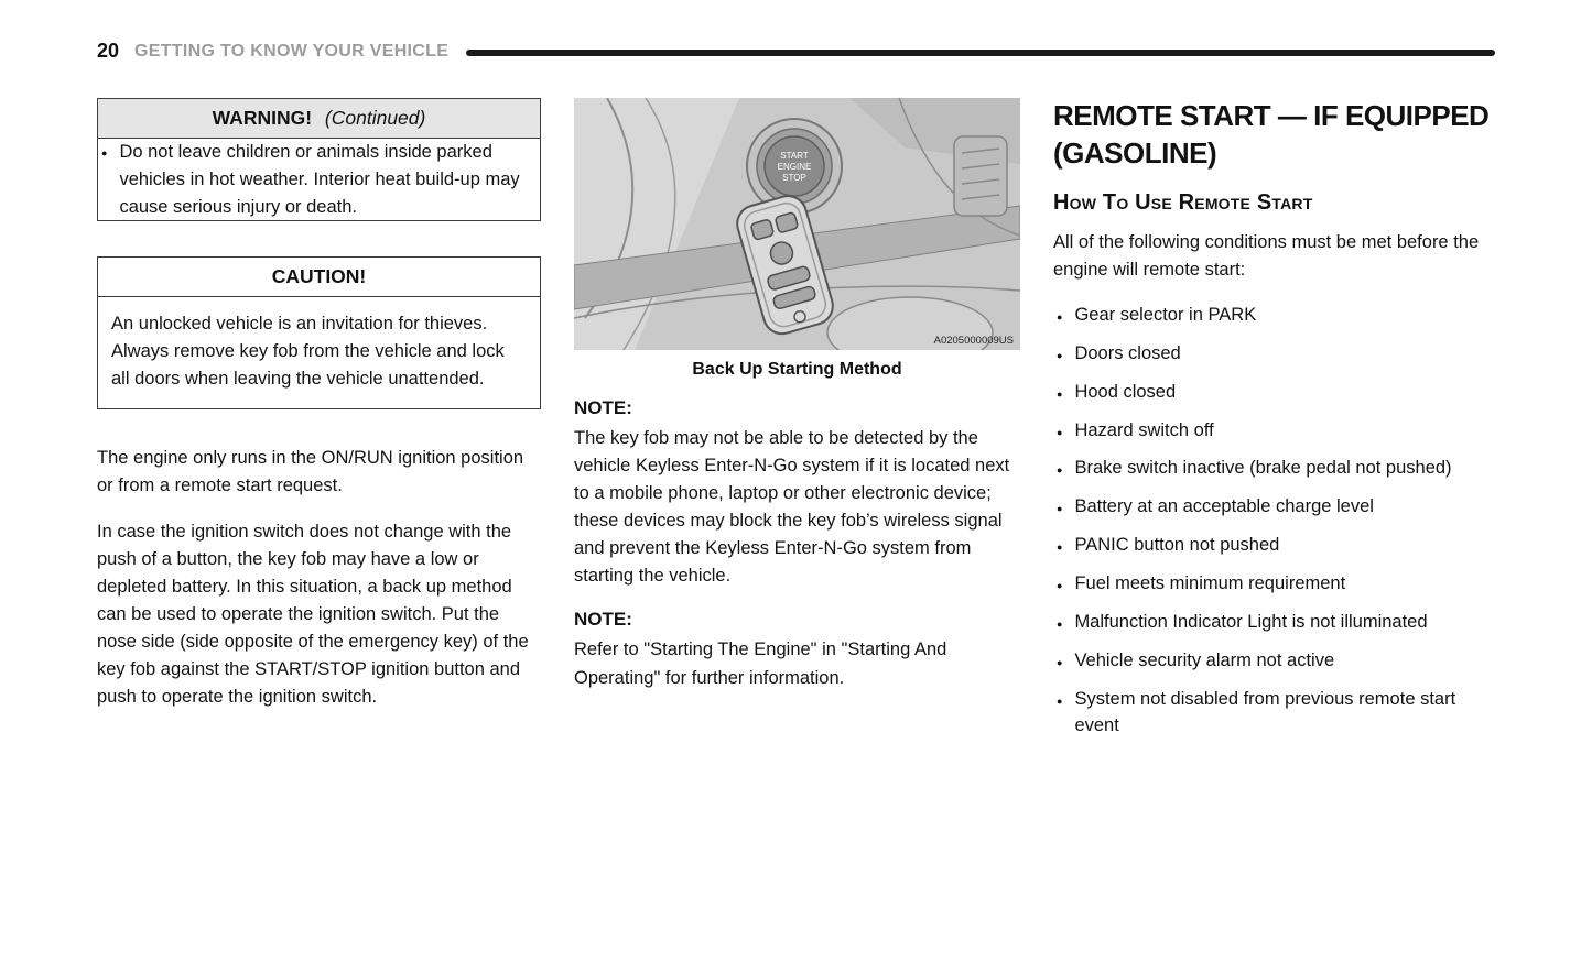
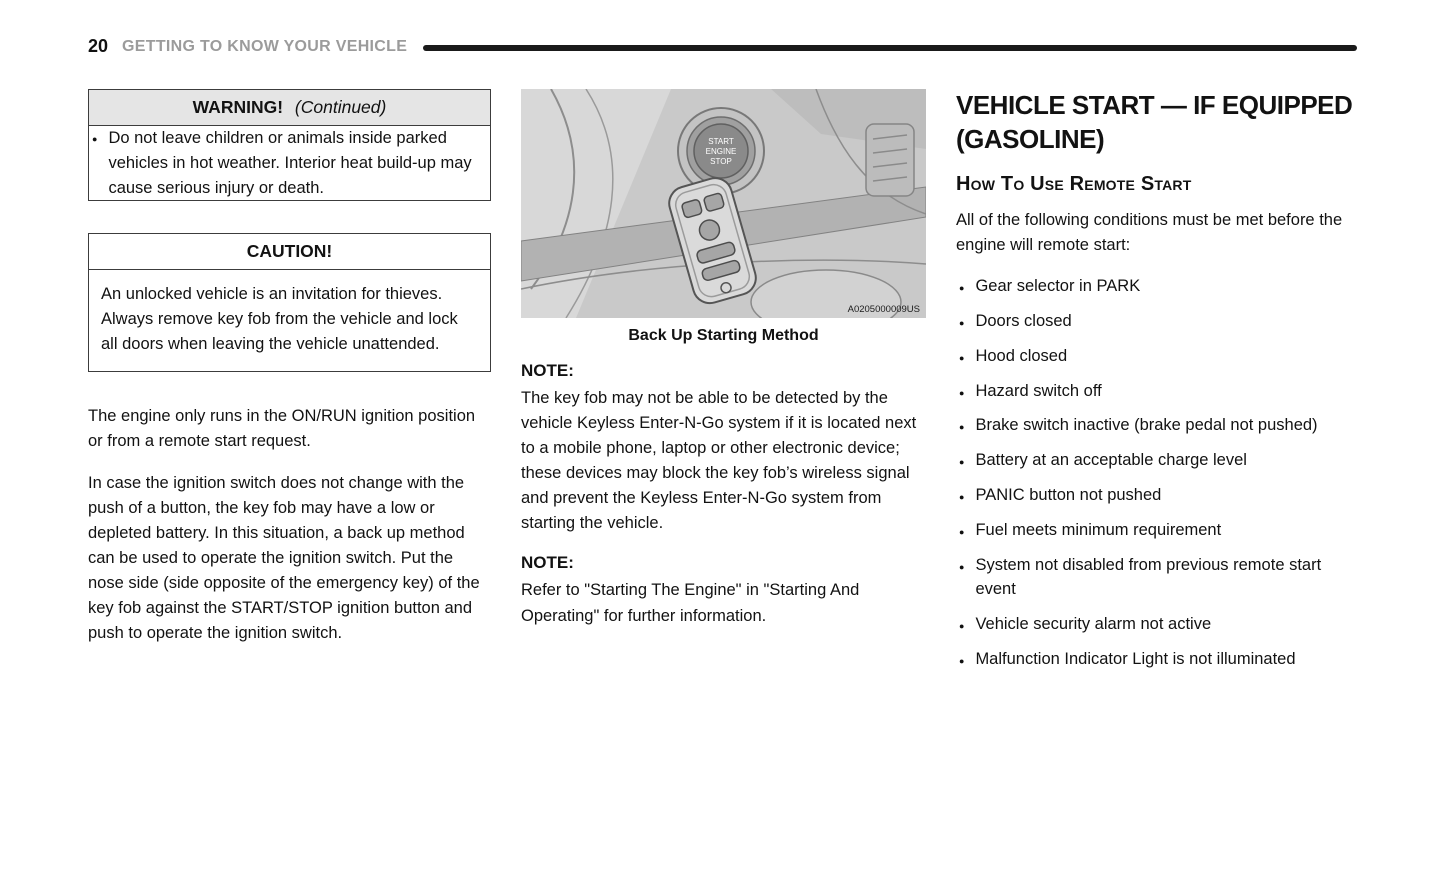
  20
  GETTING TO KNOW YOUR VEHICLE
  WARNING! (Continued)
  Do not leave children or animals inside parked vehicles in hot weather. Interior heat build-up may cause serious injury or death.
  CAUTION!
  An unlocked vehicle is an invitation for thieves. Always remove key fob from the vehicle and lock all doors when leaving the vehicle unattended.
  The engine only runs in the ON/RUN ignition position or from a remote start request.
  In case the ignition switch does not change with the push of a button, the key fob may have a low or depleted battery. In this situation, a back up method can be used to operate the ignition switch. Put the nose side (side opposite of the emergency key) of the key fob against the START/STOP ignition button and push to operate the ignition switch.
  START
  ENGINE
  STOP
  A0205000009US
  Back Up Starting Method
  NOTE:
  The key fob may not be able to be detected by the vehicle Keyless Enter-N-Go system if it is located next to a mobile phone, laptop or other electronic device; these devices may block the key fob’s wireless signal and prevent the Keyless Enter-N-Go system from starting the vehicle.
  NOTE:
  Refer to "Starting The Engine" in "Starting And Operating" for further information.
- REMOTE START — IF EQUIPPED
+ VEHICLE START — IF EQUIPPED
  (GASOLINE)
  How To Use Remote Start
  All of the following conditions must be met before the engine will remote start:
  Gear selector in PARK
  Doors closed
  Hood closed
  Hazard switch off
  Brake switch inactive (brake pedal not pushed)
  Battery at an acceptable charge level
  PANIC button not pushed
  Fuel meets minimum requirement
- Malfunction Indicator Light is not illuminated
+ System not disabled from previous remote start event
  Vehicle security alarm not active
- System not disabled from previous remote start event
+ Malfunction Indicator Light is not illuminated
